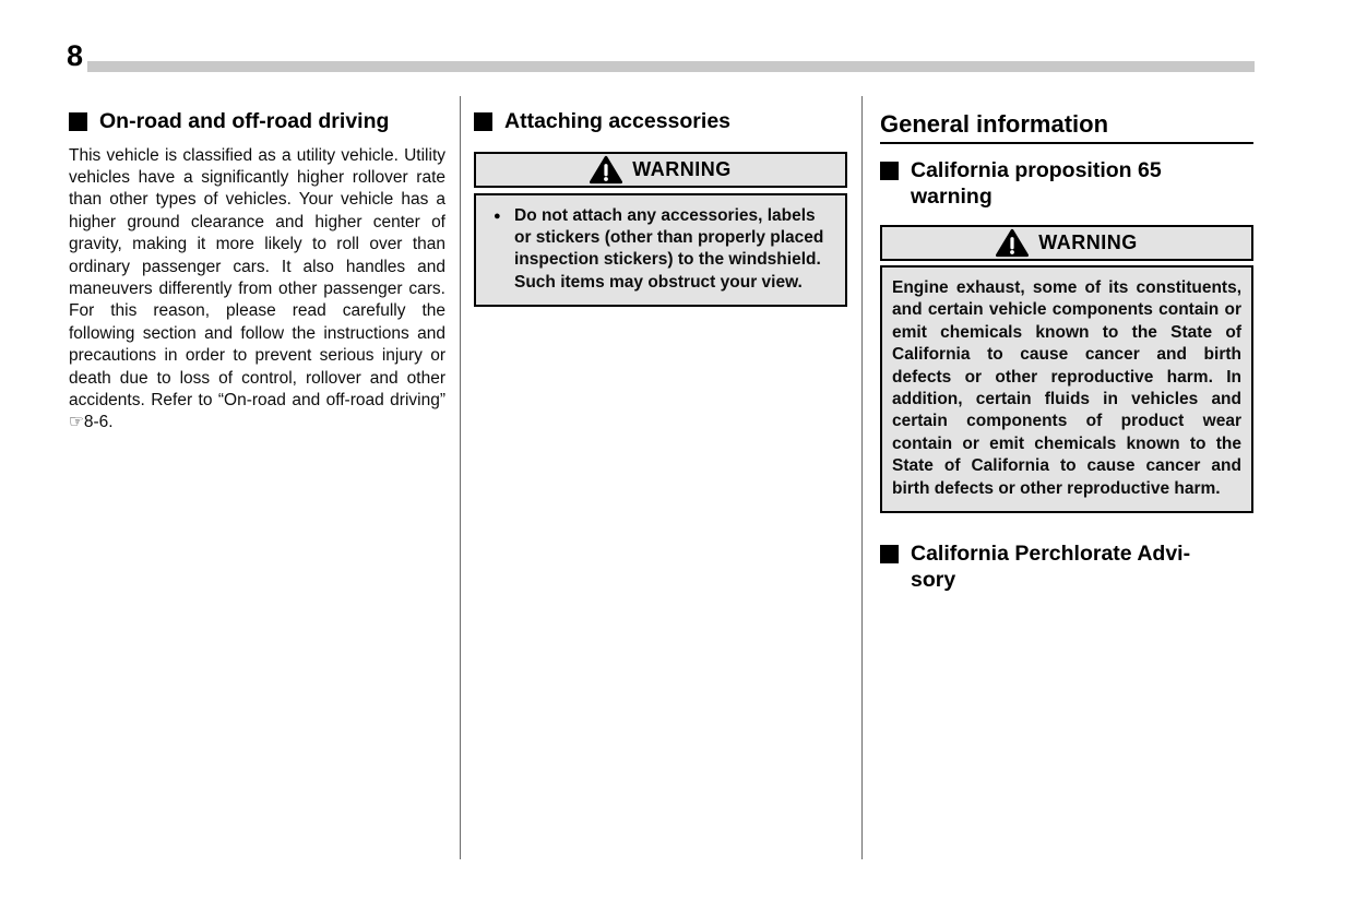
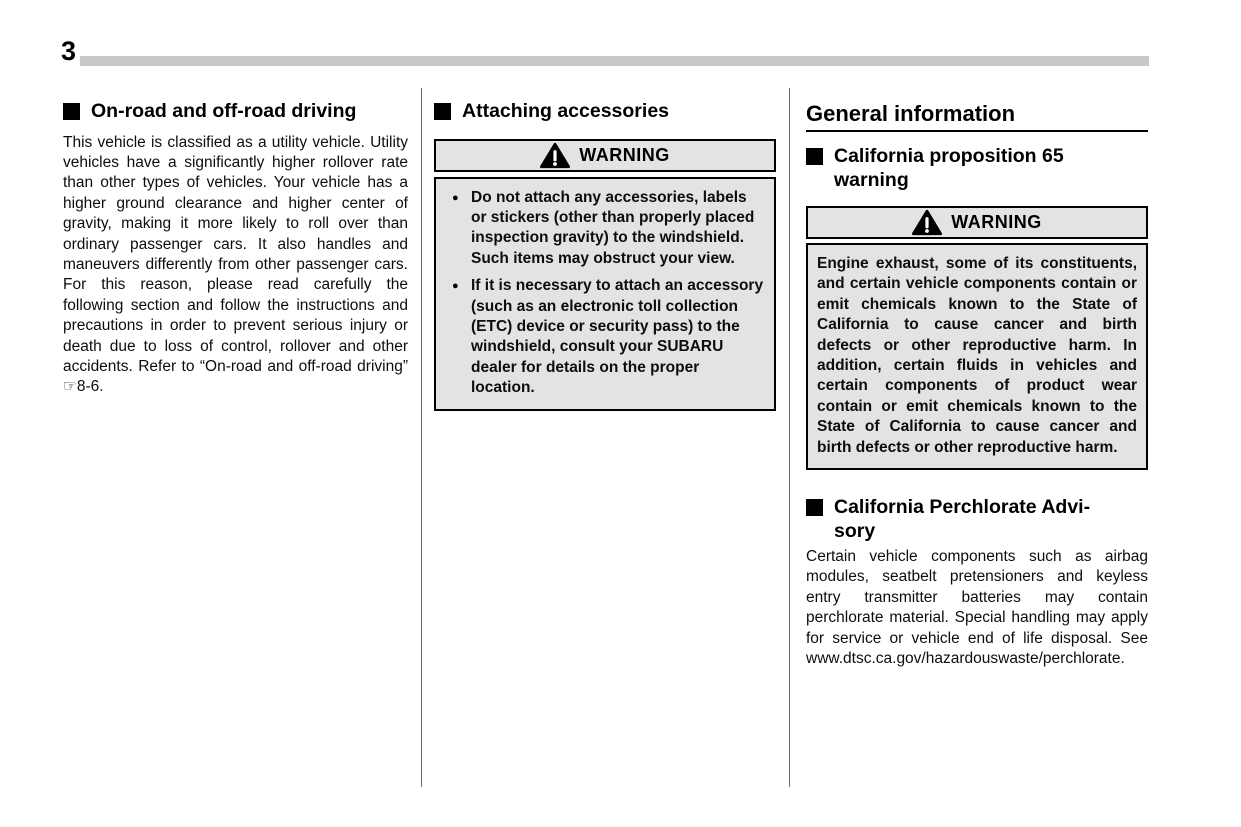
- 8
+ 3
  On-road and off-road driving
  This vehicle is classified as a utility vehicle. Utility vehicles have a significantly higher rollover rate than other types of vehicles. Your vehicle has a higher ground clearance and higher center of gravity, making it more likely to roll over than ordinary passenger cars. It also handles and maneuvers differently from other passenger cars. For this reason, please read carefully the following section and follow the instructions and precautions in order to prevent serious injury or death due to loss of control, rollover and other accidents. Refer to “On-road and off-road driving” ☞8-6.
  Attaching accessories
  WARNING
- Do not attach any accessories, labels or stickers (other than properly placed inspection stickers) to the windshield. Such items may obstruct your view.
+ Do not attach any accessories, labels or stickers (other than properly placed inspection gravity) to the windshield. Such items may obstruct your view.
+ If it is necessary to attach an accessory (such as an electronic toll collection (ETC) device or security pass) to the windshield, consult your SUBARU dealer for details on the proper location.
  General information
  California proposition 65
  warning
  WARNING
  Engine exhaust, some of its constituents, and certain vehicle components contain or emit chemicals known to the State of California to cause cancer and birth defects or other reproductive harm. In addition, certain fluids in vehicles and certain components of product wear contain or emit chemicals known to the State of California to cause cancer and birth defects or other reproductive harm.
  California Perchlorate Advi-
  sory
+ Certain vehicle components such as airbag modules, seatbelt pretensioners and keyless entry transmitter batteries may contain perchlorate material. Special handling may apply for service or vehicle end of life disposal. See www.dtsc.ca.gov/​hazardouswaste/perchlorate.
